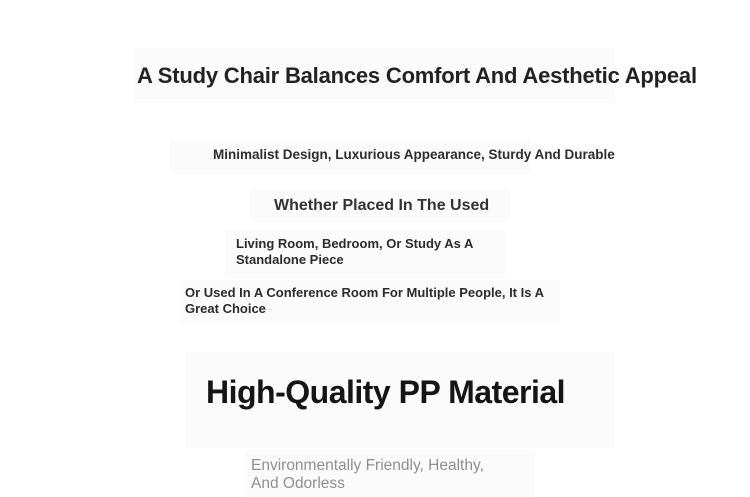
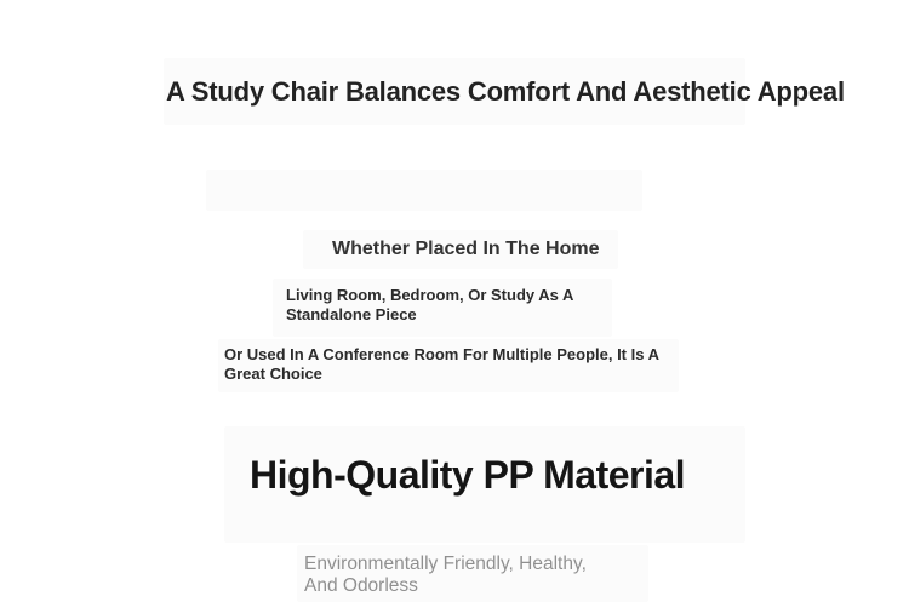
  A Study Chair Balances Comfort And Aesthetic Appeal
- Minimalist Design, Luxurious Appearance, Sturdy And Durable
- Whether Placed In The Used
+ Whether Placed In The Home
  Living Room, Bedroom, Or Study As A
  Standalone Piece
  Or Used In A Conference Room For Multiple People, It Is A
  Great Choice
  High-Quality PP Material
  Environmentally Friendly, Healthy,
  And Odorless
